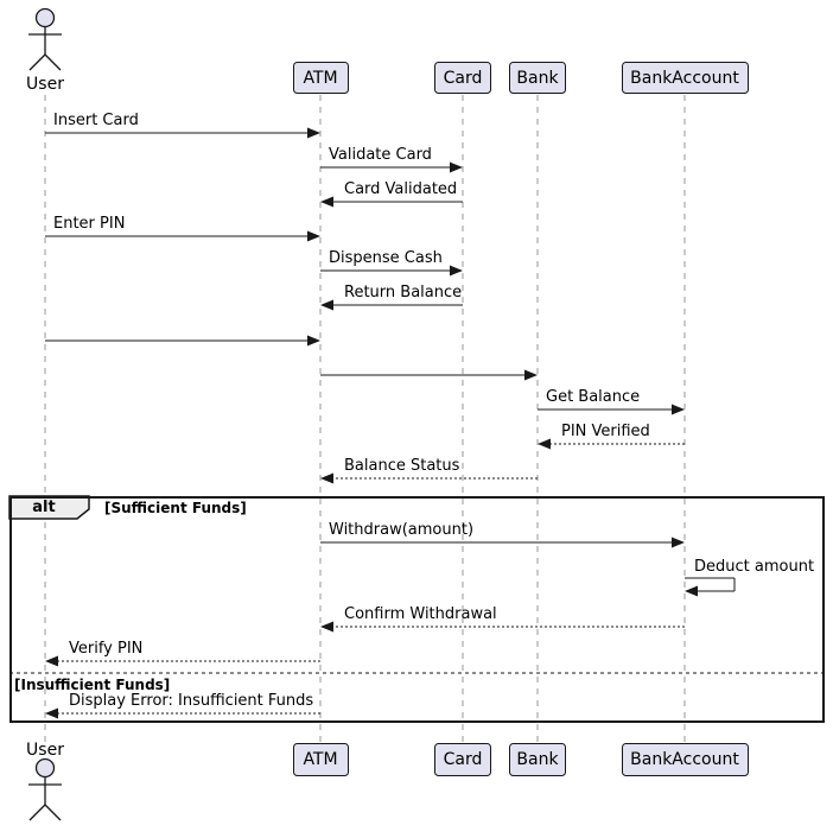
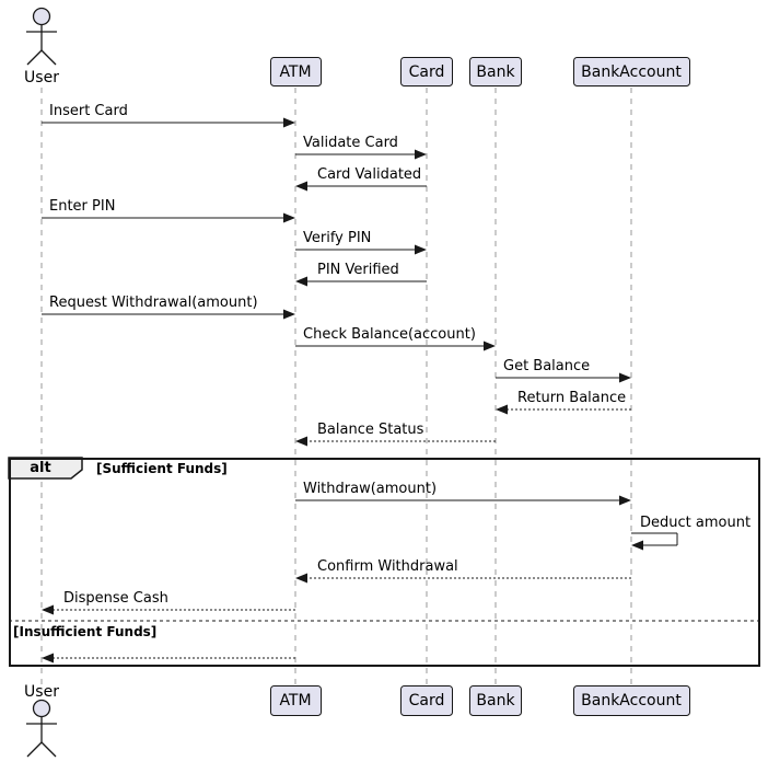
  Insert Card
  Validate Card
  Card Validated
  Enter PIN
- Dispense Cash
+ Verify PIN
- Return Balance
+ PIN Verified
+ Request Withdrawal(amount)
+ Check Balance(account)
  Get Balance
- PIN Verified
+ Return Balance
  Balance Status
  Withdraw(amount)
  Deduct amount
  Confirm Withdrawal
- Verify PIN
+ Dispense Cash
- Display Error: Insufficient Funds
  User
  User
  ATM
  ATM
  Card
  Card
  Bank
  Bank
  BankAccount
  BankAccount
  alt
  [Sufficient Funds]
  [Insufficient Funds]
